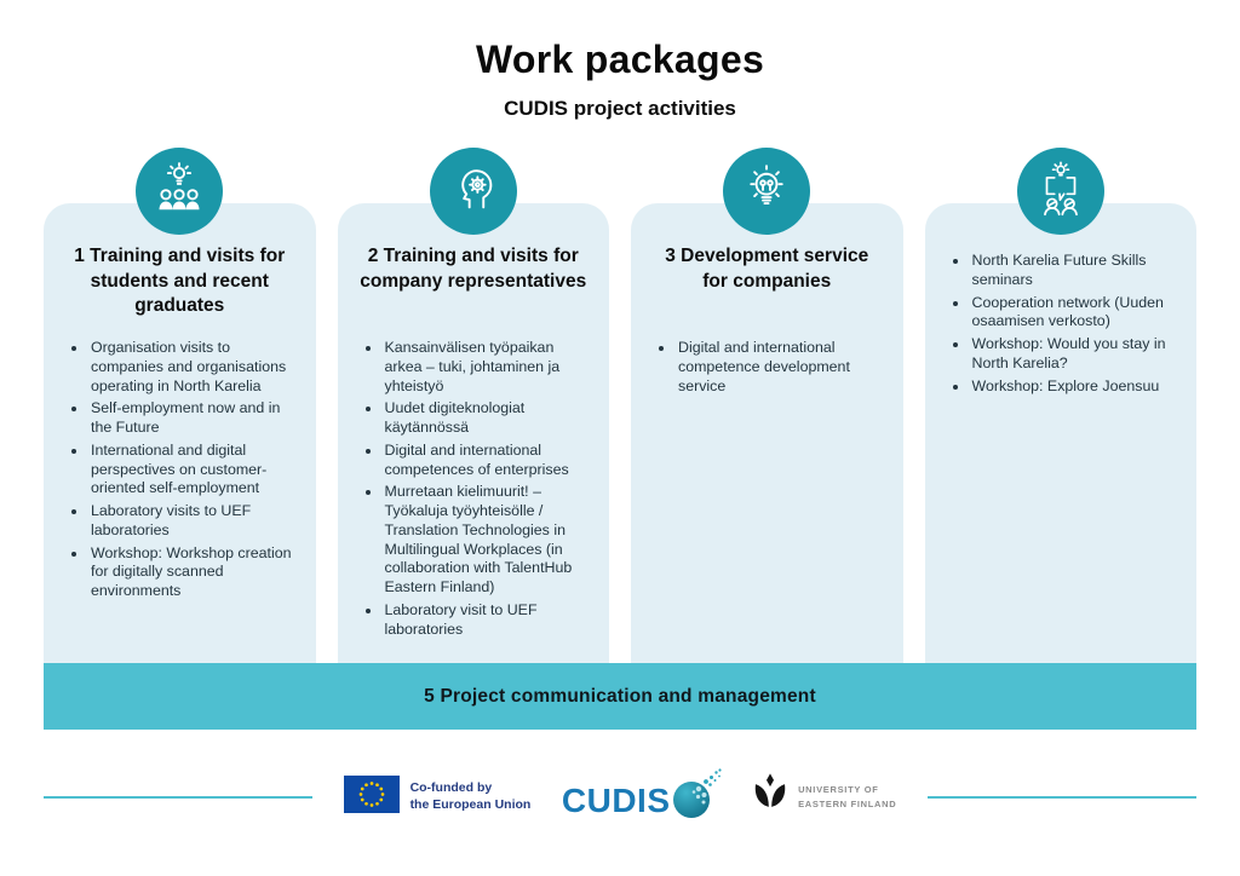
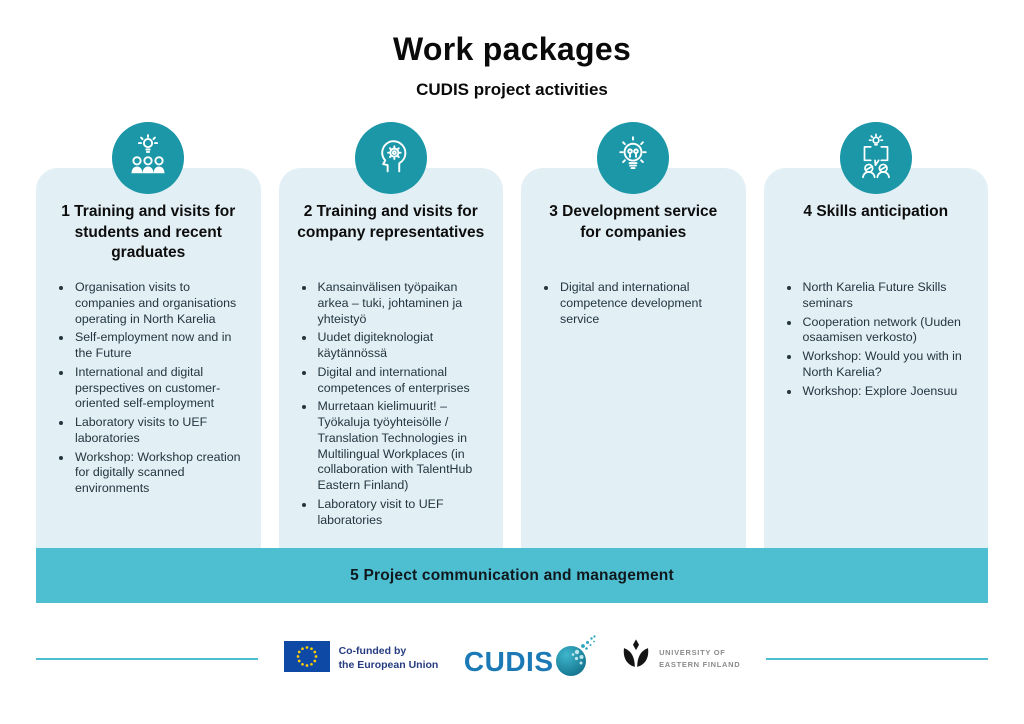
  Work packages
  CUDIS project activities
  1 Training and visits for students and recent graduates
  Organisation visits to companies and organisations operating in North Karelia
  Self-employment now and in the Future
  International and digital perspectives on customer-oriented self-employment
  Laboratory visits to UEF laboratories
  Workshop: Workshop creation for digitally scanned environments
  2 Training and visits for company representatives
  Kansainvälisen työpaikan arkea – tuki, johtaminen ja yhteistyö
  Uudet digiteknologiat käytännössä
  Digital and international competences of enterprises
  Murretaan kielimuurit! – Työkaluja työyhteisölle / Translation Technologies in Multilingual Workplaces (in collaboration with TalentHub Eastern Finland)
  Laboratory visit to UEF laboratories
  3 Development service for companies
  Digital and international competence development service
+ 4 Skills anticipation
  North Karelia Future Skills seminars
  Cooperation network (Uuden osaamisen verkosto)
- Workshop: Would you stay in North Karelia?
+ Workshop: Would you with in North Karelia?
  Workshop: Explore Joensuu
  5 Project communication and management
  Co-funded by
  the European Union
  CUDIS
  UNIVERSITY OF
  EASTERN FINLAND
